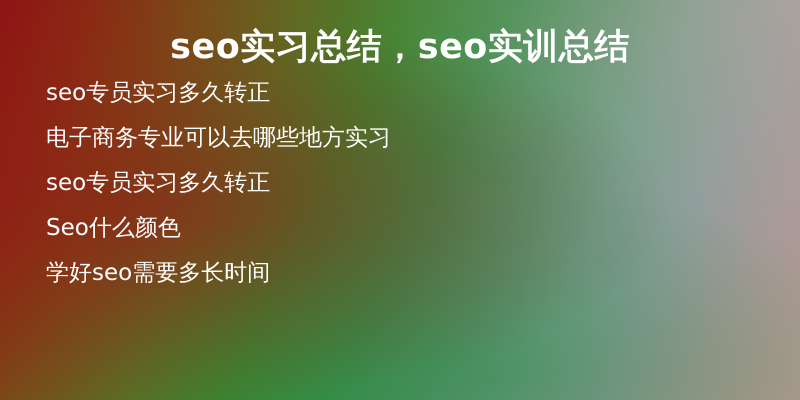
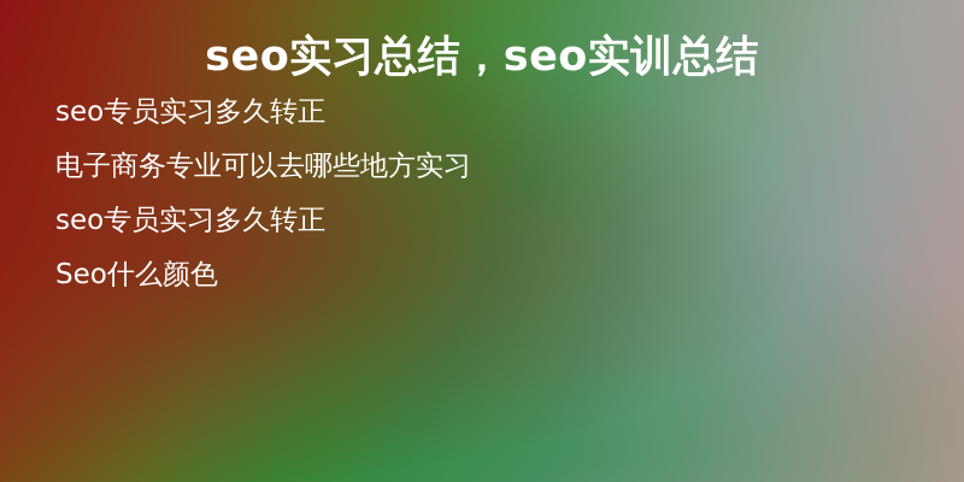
  seo实习总结，seo实训总结
  seo专员实习多久转正
  电子商务专业可以去哪些地方实习
  seo专员实习多久转正
  Seo什么颜色
- 学好seo需要多长时间
